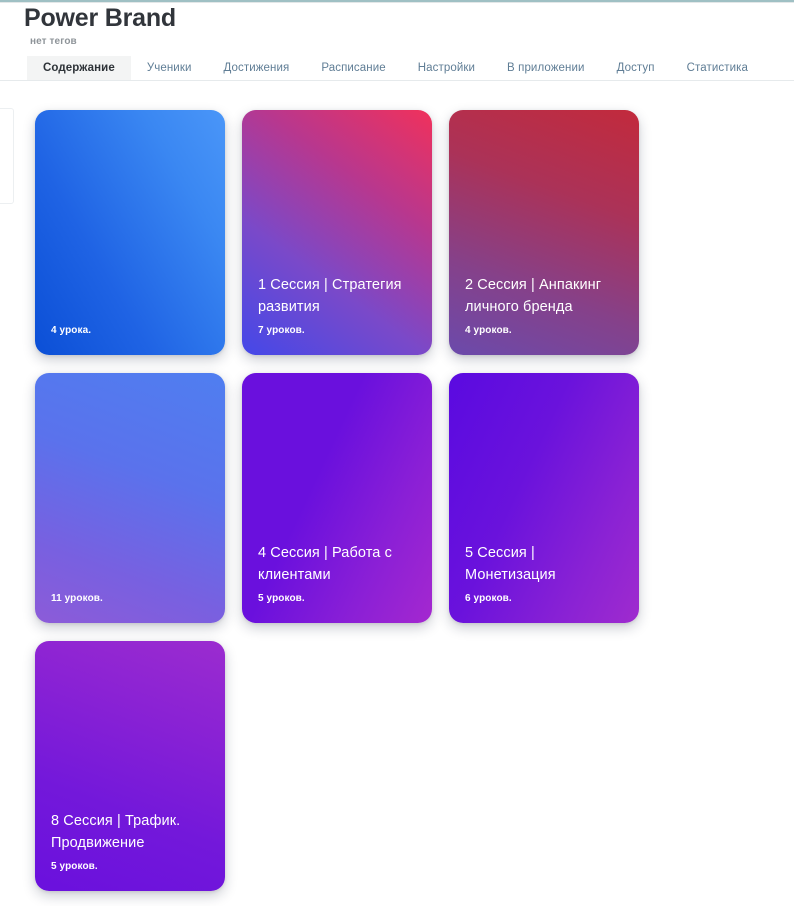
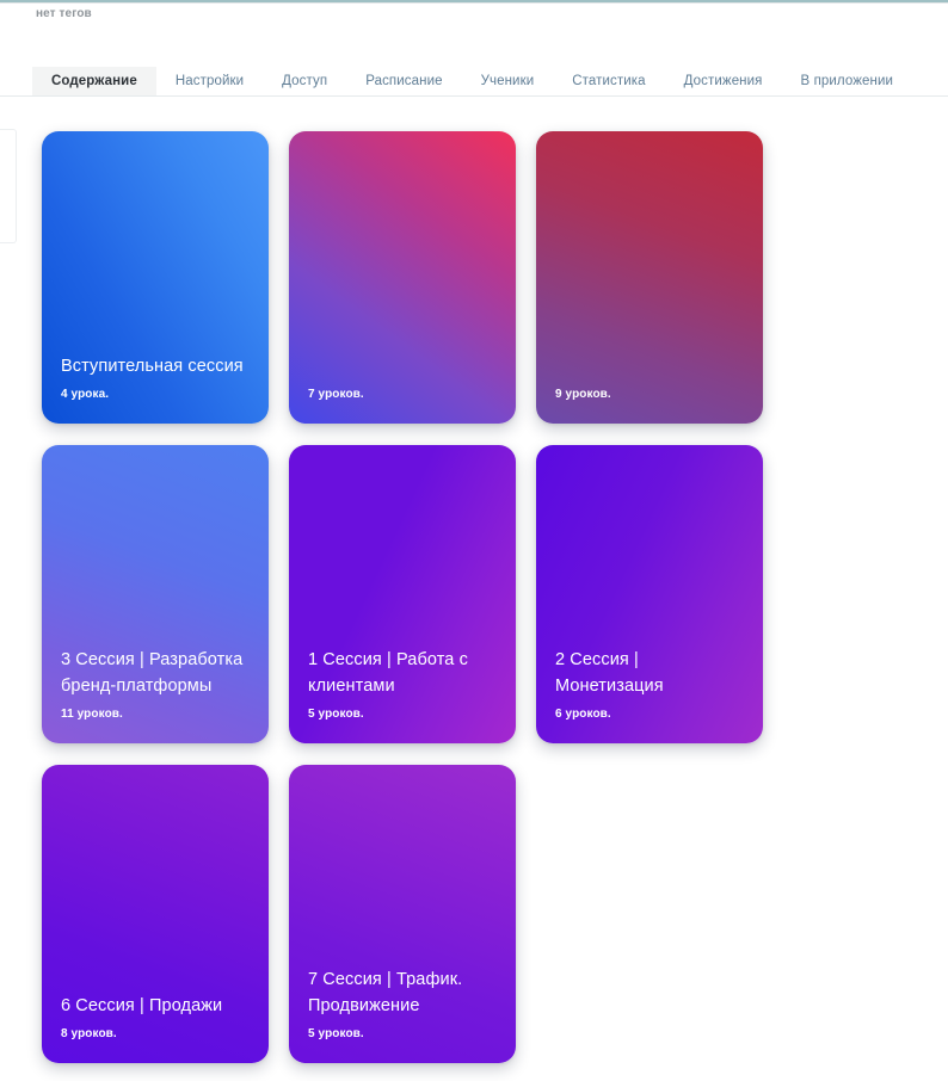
- Power Brand
  нет тегов
  Содержание
- Ученики
+ Настройки
- Достижения
+ Доступ
  Расписание
- Настройки
+ Ученики
- В приложении
+ Статистика
- Доступ
+ Достижения
- Статистика
+ В приложении
+ Вступительная сессия
  4 урока.
- 1 Сессия | Стратегия развития
  7 уроков.
- 2 Сессия | Анпакинг личного бренда
- 4 уроков.
+ 9 уроков.
+ 3 Сессия | Разработка бренд-платформы
  11 уроков.
- 4 Сессия | Работа с клиентами
+ 1 Сессия | Работа с клиентами
  5 уроков.
- 5 Сессия | Монетизация
+ 2 Сессия | Монетизация
  6 уроков.
+ 6 Сессия | Продажи
+ 8 уроков.
- 8 Сессия | Трафик. Продвижение
+ 7 Сессия | Трафик. Продвижение
  5 уроков.
